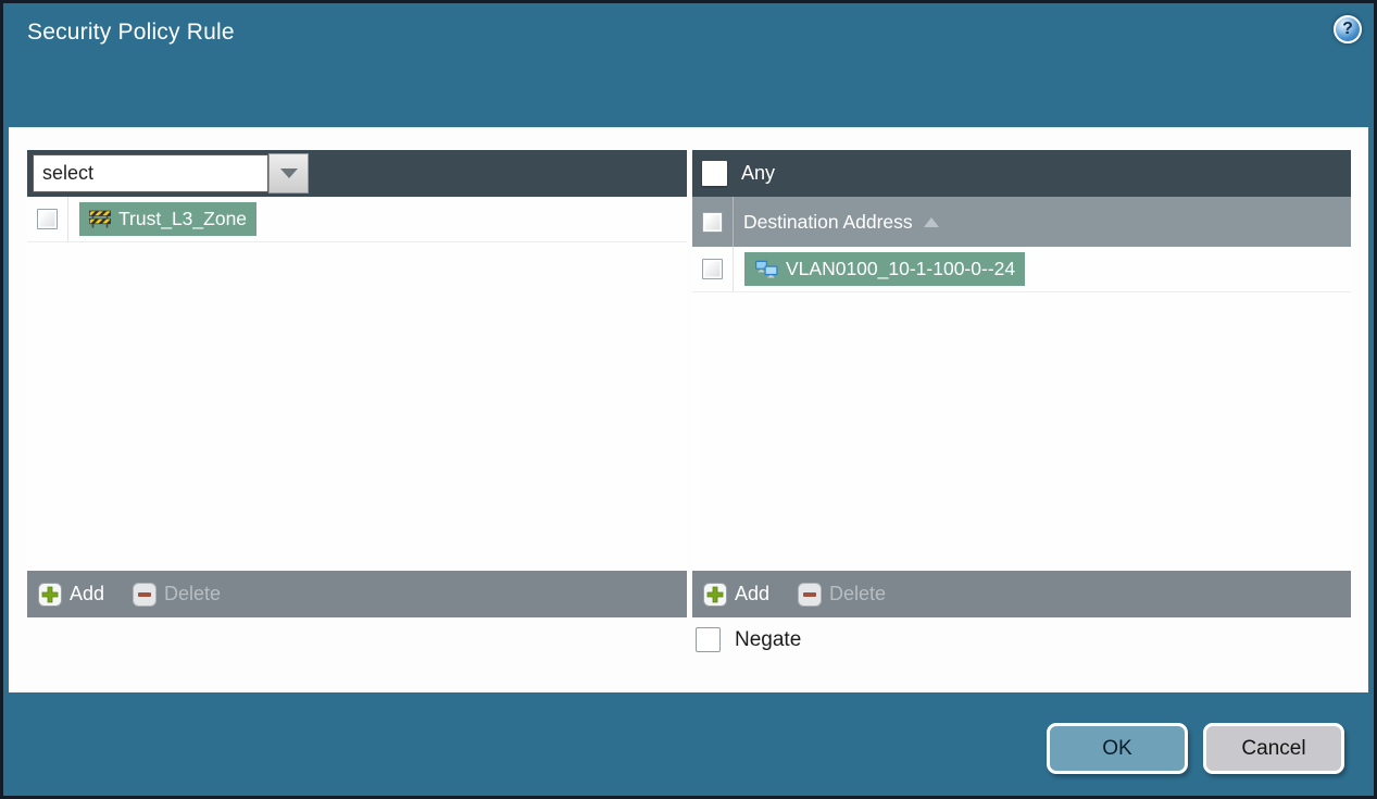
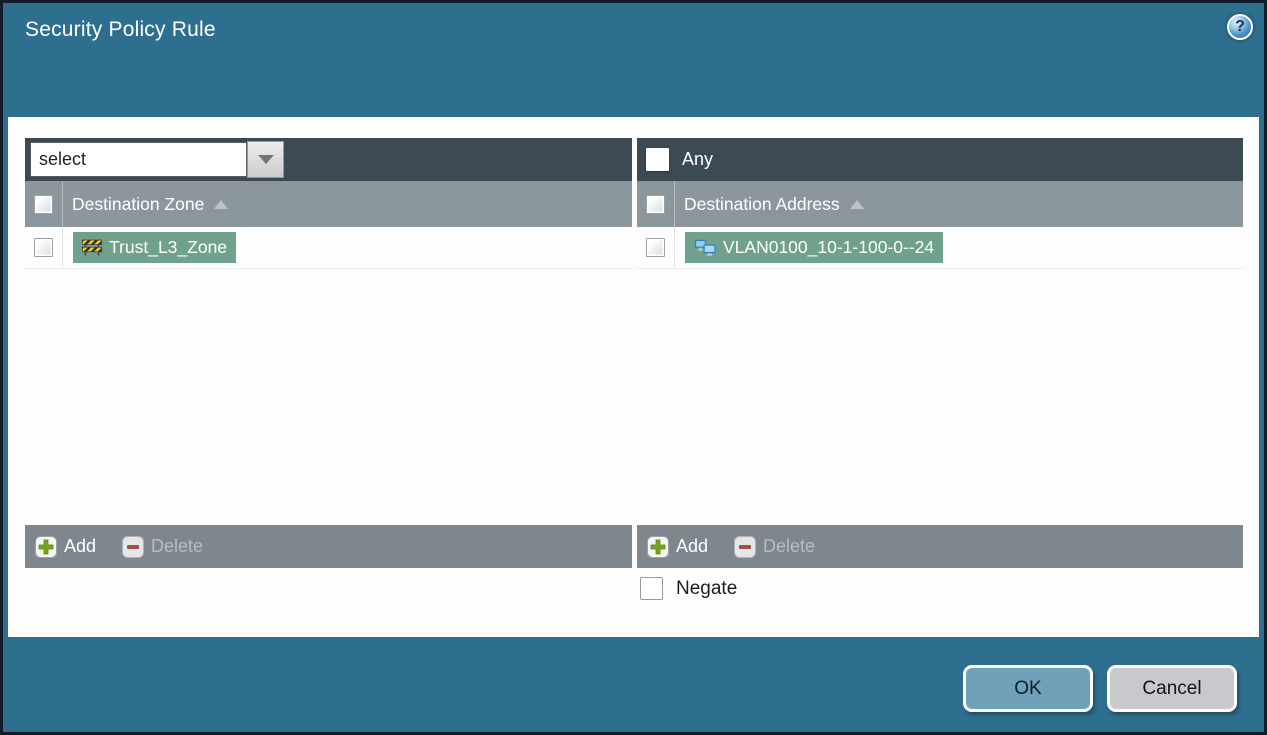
  Security Policy Rule
  ?
  select
+ Destination Zone
  Trust_L3_Zone
  Add
  Delete
  Any
  Destination Address
  VLAN0100_10-1-100-0--24
  Add
  Delete
  Negate
  OK
  Cancel
